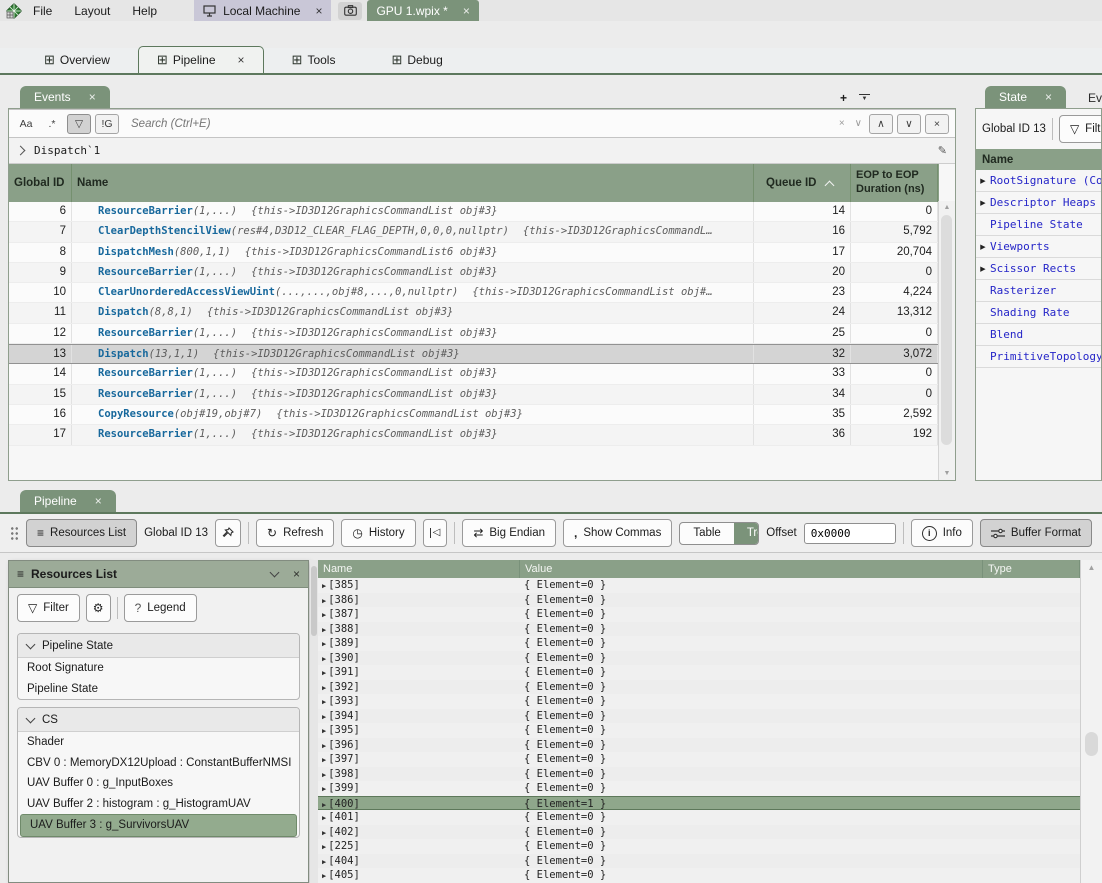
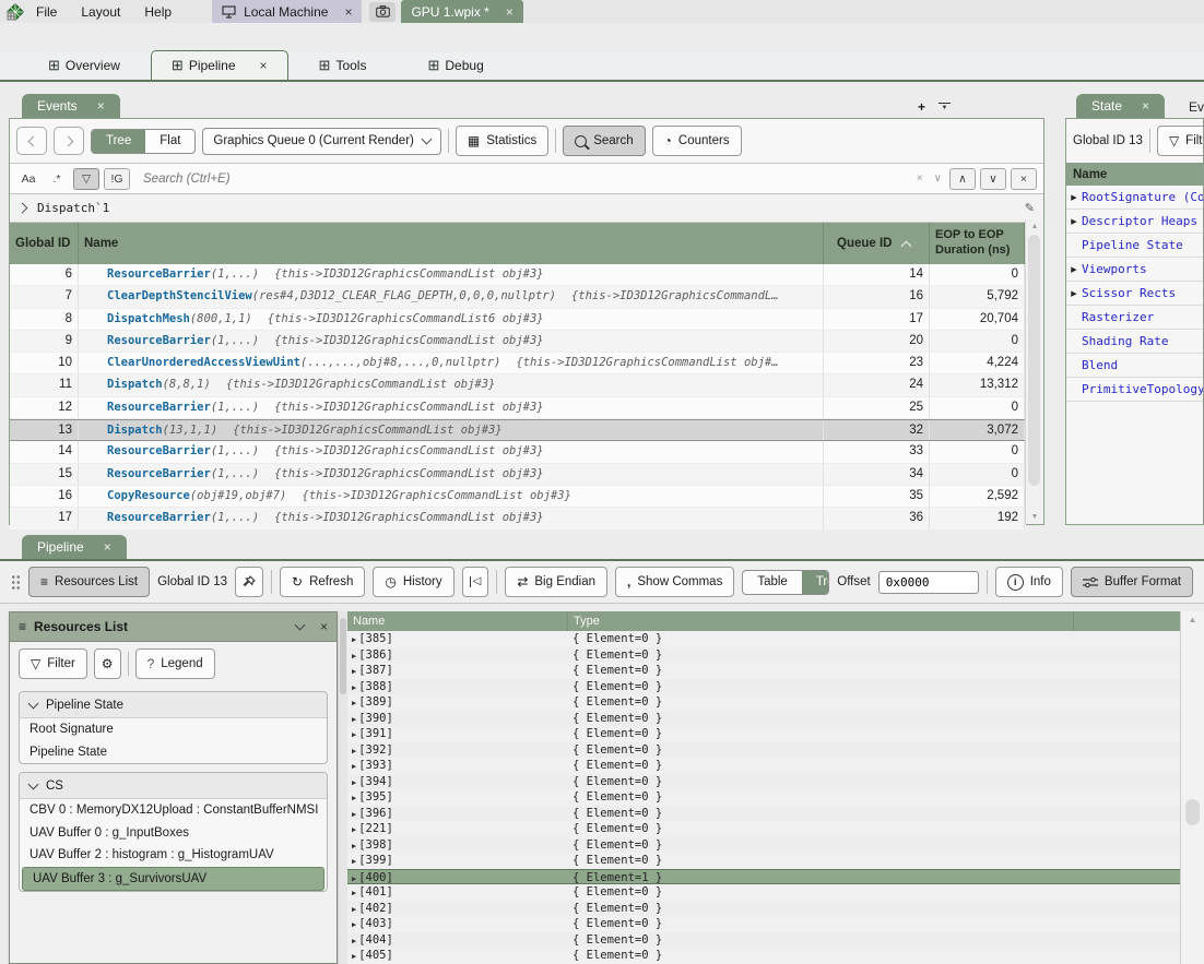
  File
  Layout
  Help
  Local Machine
  ×
  GPU 1.wpix *
  ×
  ⊞
  Overview
  ⊞
  Pipeline
  ×
  ⊞
  Tools
  ⊞
  Debug
  Events
  ×
  +
+ Tree
+ Flat
+ Graphics Queue 0 (Current Render)
+ ▦
+ Statistics
+ Search
+ ◔
+ Counters
  Aa
  .*
  ▽
  !G
  Search (Ctrl+E)
  ×
  ∨
  ∧
  ∨
  ×
  Dispatch`1
  ✎
  Global ID
  Name
  Queue ID
  EOP to EOP
  Duration (ns)
  6
  ResourceBarrier(1,...) {this->ID3D12GraphicsCommandList obj#3}
  14
  0
  7
  ClearDepthStencilView(res#4,D3D12_CLEAR_FLAG_DEPTH,0,0,0,nullptr) {this->ID3D12GraphicsCommandL…
  16
  5,792
  8
  DispatchMesh(800,1,1) {this->ID3D12GraphicsCommandList6 obj#3}
  17
  20,704
  9
  ResourceBarrier(1,...) {this->ID3D12GraphicsCommandList obj#3}
  20
  0
  10
  ClearUnorderedAccessViewUint(...,...,obj#8,...,0,nullptr) {this->ID3D12GraphicsCommandList obj#…
  23
  4,224
  11
  Dispatch(8,8,1) {this->ID3D12GraphicsCommandList obj#3}
  24
  13,312
  12
  ResourceBarrier(1,...) {this->ID3D12GraphicsCommandList obj#3}
  25
  0
  13
  Dispatch(13,1,1) {this->ID3D12GraphicsCommandList obj#3}
  32
  3,072
  14
  ResourceBarrier(1,...) {this->ID3D12GraphicsCommandList obj#3}
  33
  0
  15
  ResourceBarrier(1,...) {this->ID3D12GraphicsCommandList obj#3}
  34
  0
  16
  CopyResource(obj#19,obj#7) {this->ID3D12GraphicsCommandList obj#3}
  35
  2,592
  17
  ResourceBarrier(1,...) {this->ID3D12GraphicsCommandList obj#3}
  36
  192
  State
  ×
  Ev
  Global ID 13
  ▽
  Name
  RootSignature (Co
  Descriptor Heaps
  Pipeline State
  Viewports
  Scissor Rects
  Rasterizer
  Shading Rate
  Blend
  PrimitiveTopology
  Pipeline
  ×
  ≡
  Resources List
  Global ID 13
  ↻
  Refresh
  ◷
  History
  ◁
  ⇄
  Big Endian
  ,
  Show Commas
  Table
  Offset
  0x0000
  i
  Info
  Buffer Format
  ≡
  Resources List
  ×
  ▽
  Filter
  ⚙
  ?
  Legend
  Pipeline State
  Root Signature
  Pipeline State
  CS
- Shader
  CBV 0 : MemoryDX12Upload : ConstantBufferNMSI
  UAV Buffer 0 : g_InputBoxes
  UAV Buffer 2 : histogram : g_HistogramUAV
  UAV Buffer 3 : g_SurvivorsUAV
  Name
- Value
  Type
  ▶ [385]
  { Element=0 }
  ▶ [386]
  { Element=0 }
  ▶ [387]
  { Element=0 }
  ▶ [388]
  { Element=0 }
  ▶ [389]
  { Element=0 }
  ▶ [390]
  { Element=0 }
  ▶ [391]
  { Element=0 }
  ▶ [392]
  { Element=0 }
  ▶ [393]
  { Element=0 }
  ▶ [394]
  { Element=0 }
  ▶ [395]
  { Element=0 }
  ▶ [396]
  { Element=0 }
- ▶ [397]
+ ▶ [221]
  { Element=0 }
  ▶ [398]
  { Element=0 }
  ▶ [399]
  { Element=0 }
  ▶ [400]
  { Element=1 }
  ▶ [401]
  { Element=0 }
  ▶ [402]
  { Element=0 }
- ▶ [225]
+ ▶ [403]
  { Element=0 }
  ▶ [404]
  { Element=0 }
  ▶ [405]
  { Element=0 }
  ▲
